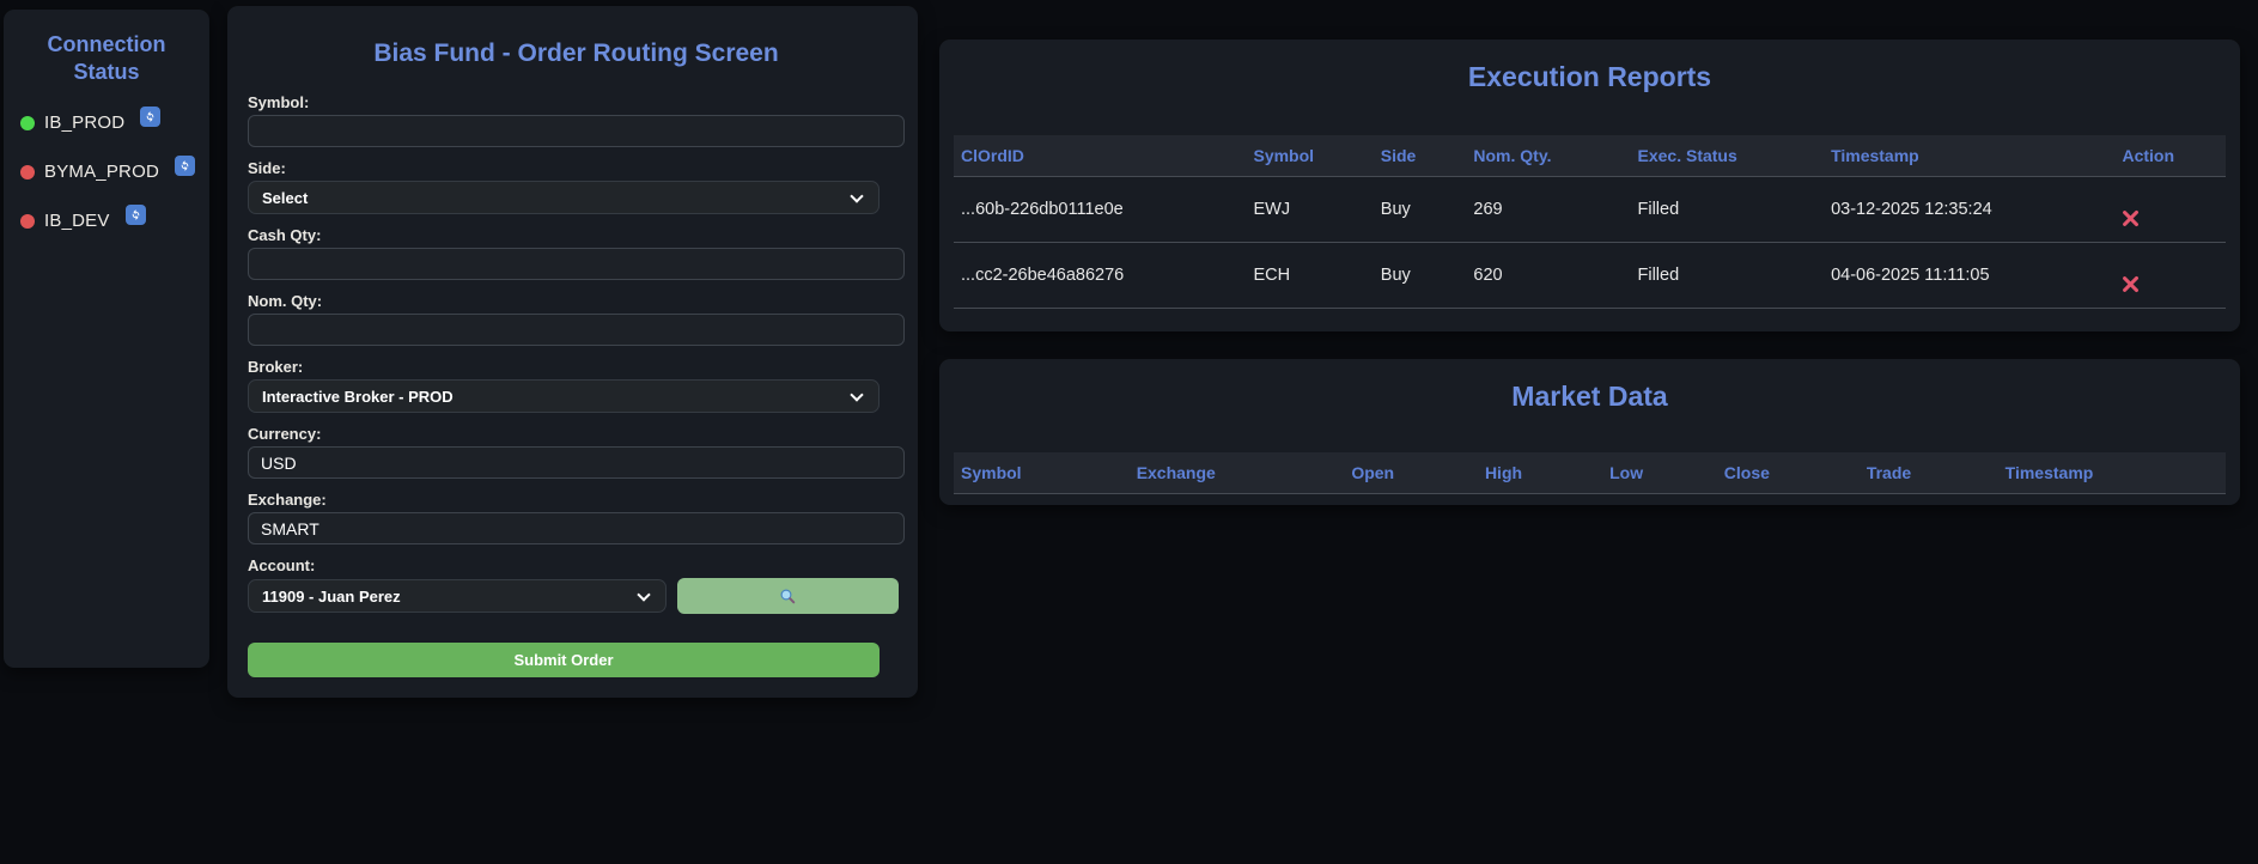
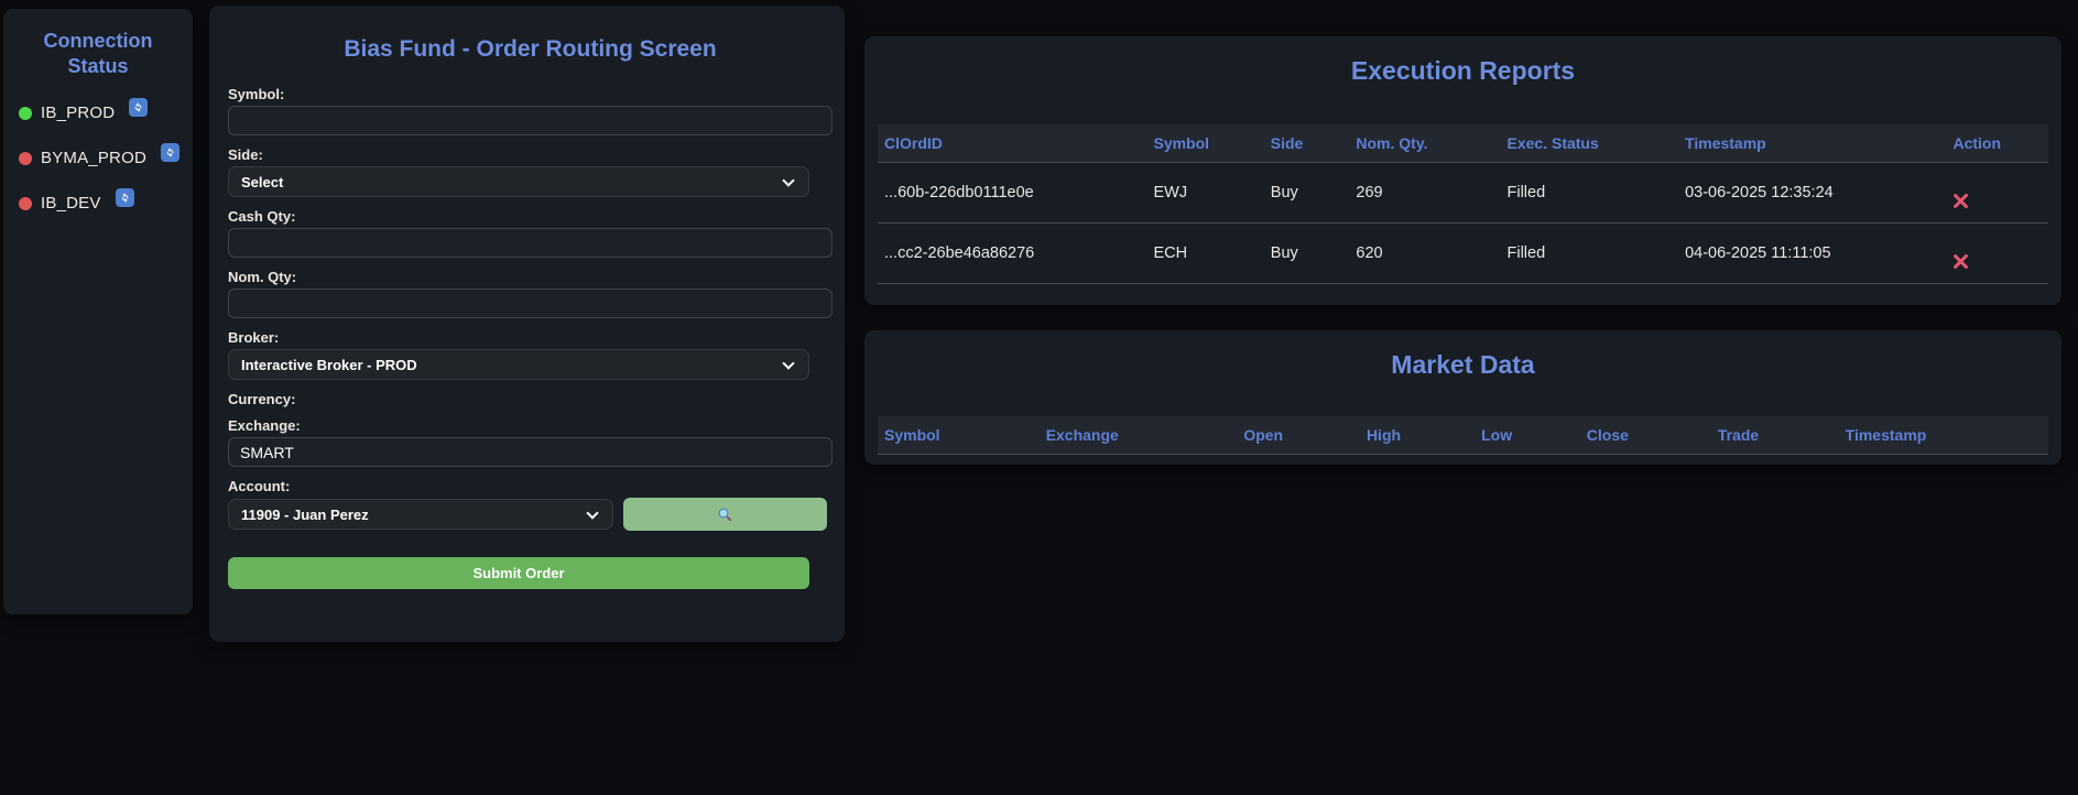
  Connection Status
  IB_PROD
  BYMA_PROD
  IB_DEV
  Bias Fund - Order Routing Screen
  Symbol:
  Side:
  Select
  Cash Qty:
  Nom. Qty:
  Broker:
  Interactive Broker - PROD
  Currency:
- USD
  Exchange:
  SMART
  Account:
  11909 - Juan Perez
  Submit Order
  Execution Reports
  ClOrdID	Symbol	Side	Nom. Qty.	Exec. Status	Timestamp	Action
- ...60b-226db0111e0e	EWJ	Buy	269	Filled	03-12-2025 12:35:24
+ ...60b-226db0111e0e	EWJ	Buy	269	Filled	03-06-2025 12:35:24
  ...cc2-26be46a86276	ECH	Buy	620	Filled	04-06-2025 11:11:05
  Market Data
  Symbol	Exchange	Open	High	Low	Close	Trade	Timestamp
